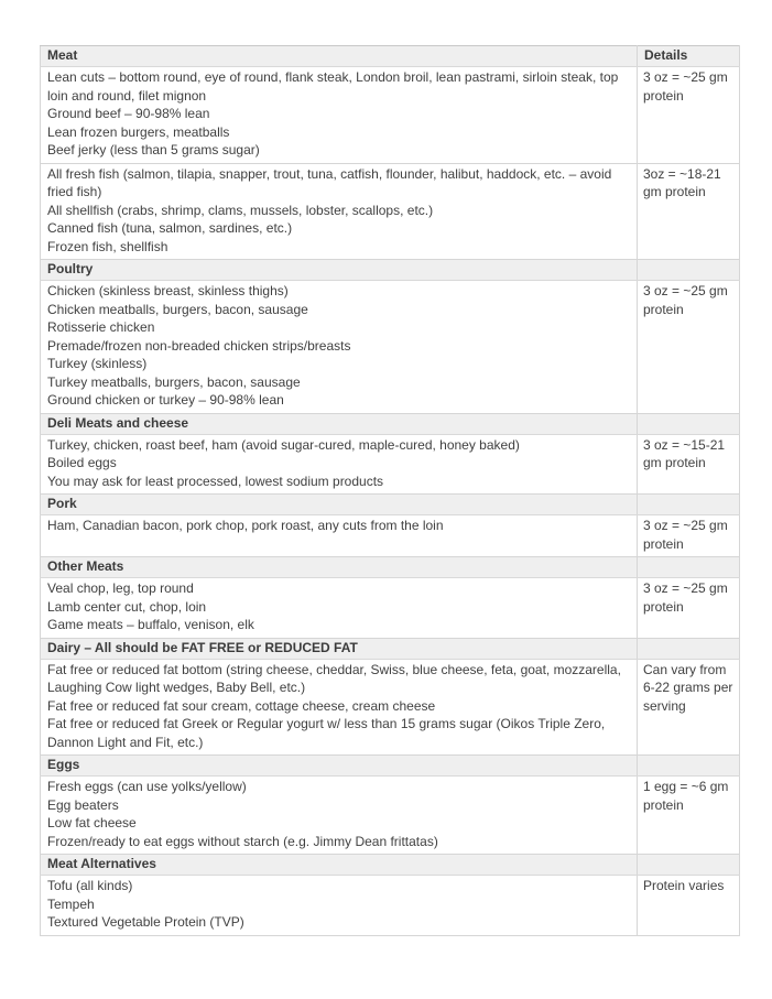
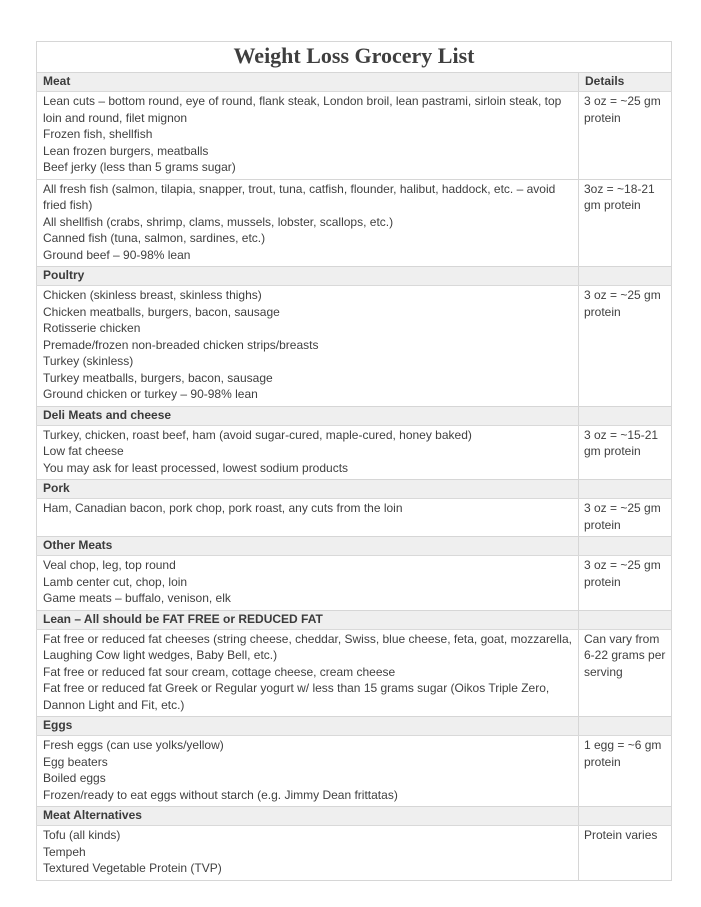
+ Weight Loss Grocery List
  Meat	Details
- Lean cuts – bottom round, eye of round, flank steak, London broil, lean pastrami, sirloin steak, top loin and round, filet mignonGround beef – 90-98% leanLean frozen burgers, meatballsBeef jerky (less than 5 grams sugar)	3 oz = ~25 gm protein
+ Lean cuts – bottom round, eye of round, flank steak, London broil, lean pastrami, sirloin steak, top loin and round, filet mignonFrozen fish, shellfishLean frozen burgers, meatballsBeef jerky (less than 5 grams sugar)	3 oz = ~25 gm protein
- All fresh fish (salmon, tilapia, snapper, trout, tuna, catfish, flounder, halibut, haddock, etc. – avoid fried fish)All shellfish (crabs, shrimp, clams, mussels, lobster, scallops, etc.)Canned fish (tuna, salmon, sardines, etc.)Frozen fish, shellfish	3oz = ~18-21 gm protein
+ All fresh fish (salmon, tilapia, snapper, trout, tuna, catfish, flounder, halibut, haddock, etc. – avoid fried fish)All shellfish (crabs, shrimp, clams, mussels, lobster, scallops, etc.)Canned fish (tuna, salmon, sardines, etc.)Ground beef – 90-98% lean	3oz = ~18-21 gm protein
  Poultry
  Chicken (skinless breast, skinless thighs)Chicken meatballs, burgers, bacon, sausageRotisserie chickenPremade/frozen non-breaded chicken strips/breastsTurkey (skinless)Turkey meatballs, burgers, bacon, sausageGround chicken or turkey – 90-98% lean	3 oz = ~25 gm protein
  Deli Meats and cheese
- Turkey, chicken, roast beef, ham (avoid sugar-cured, maple-cured, honey baked)Boiled eggsYou may ask for least processed, lowest sodium products	3 oz = ~15-21 gm protein
+ Turkey, chicken, roast beef, ham (avoid sugar-cured, maple-cured, honey baked)Low fat cheeseYou may ask for least processed, lowest sodium products	3 oz = ~15-21 gm protein
  Pork
  Ham, Canadian bacon, pork chop, pork roast, any cuts from the loin	3 oz = ~25 gm protein
  Other Meats
  Veal chop, leg, top roundLamb center cut, chop, loinGame meats – buffalo, venison, elk	3 oz = ~25 gm protein
- Dairy – All should be FAT FREE or REDUCED FAT
+ Lean – All should be FAT FREE or REDUCED FAT
- Fat free or reduced fat bottom (string cheese, cheddar, Swiss, blue cheese, feta, goat, mozzarella, Laughing Cow light wedges, Baby Bell, etc.)Fat free or reduced fat sour cream, cottage cheese, cream cheeseFat free or reduced fat Greek or Regular yogurt w/ less than 15 grams sugar (Oikos Triple Zero, Dannon Light and Fit, etc.)	Can vary from 6-22 grams per serving
+ Fat free or reduced fat cheeses (string cheese, cheddar, Swiss, blue cheese, feta, goat, mozzarella, Laughing Cow light wedges, Baby Bell, etc.)Fat free or reduced fat sour cream, cottage cheese, cream cheeseFat free or reduced fat Greek or Regular yogurt w/ less than 15 grams sugar (Oikos Triple Zero, Dannon Light and Fit, etc.)	Can vary from 6-22 grams per serving
  Eggs
- Fresh eggs (can use yolks/yellow)Egg beatersLow fat cheeseFrozen/ready to eat eggs without starch (e.g. Jimmy Dean frittatas)	1 egg = ~6 gm protein
+ Fresh eggs (can use yolks/yellow)Egg beatersBoiled eggsFrozen/ready to eat eggs without starch (e.g. Jimmy Dean frittatas)	1 egg = ~6 gm protein
  Meat Alternatives
  Tofu (all kinds)TempehTextured Vegetable Protein (TVP)	Protein varies
